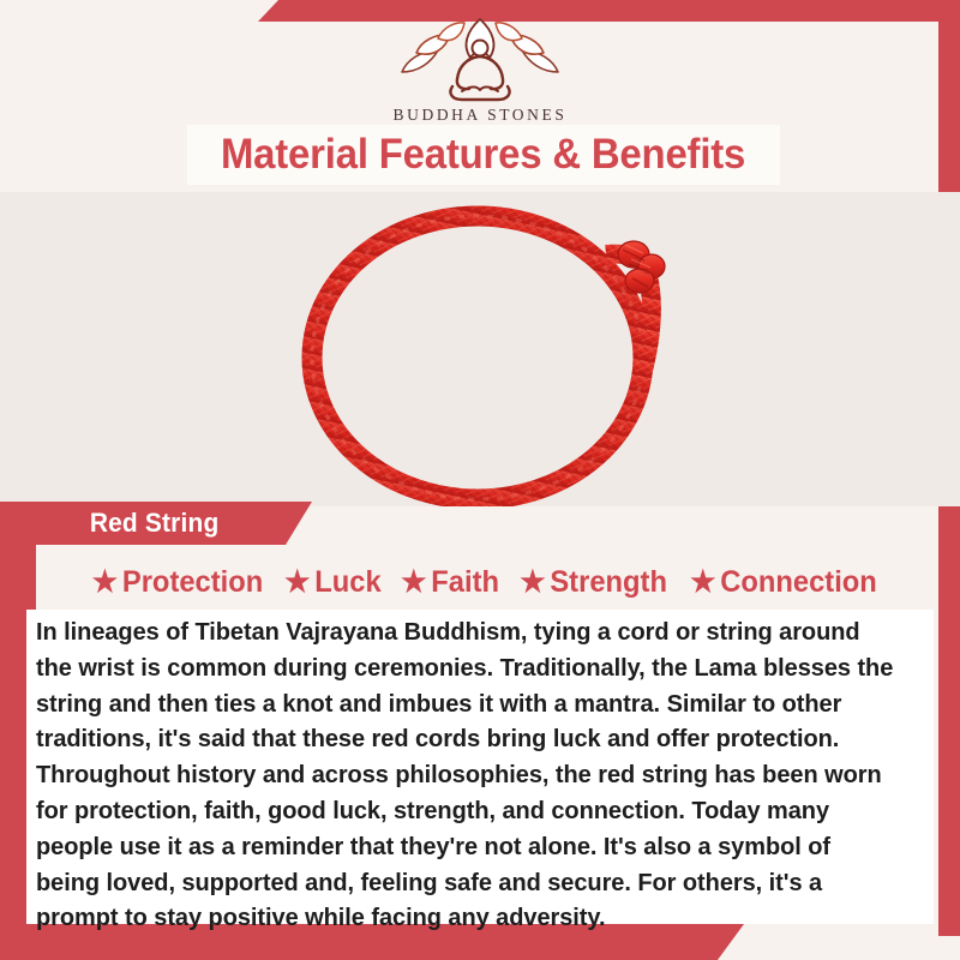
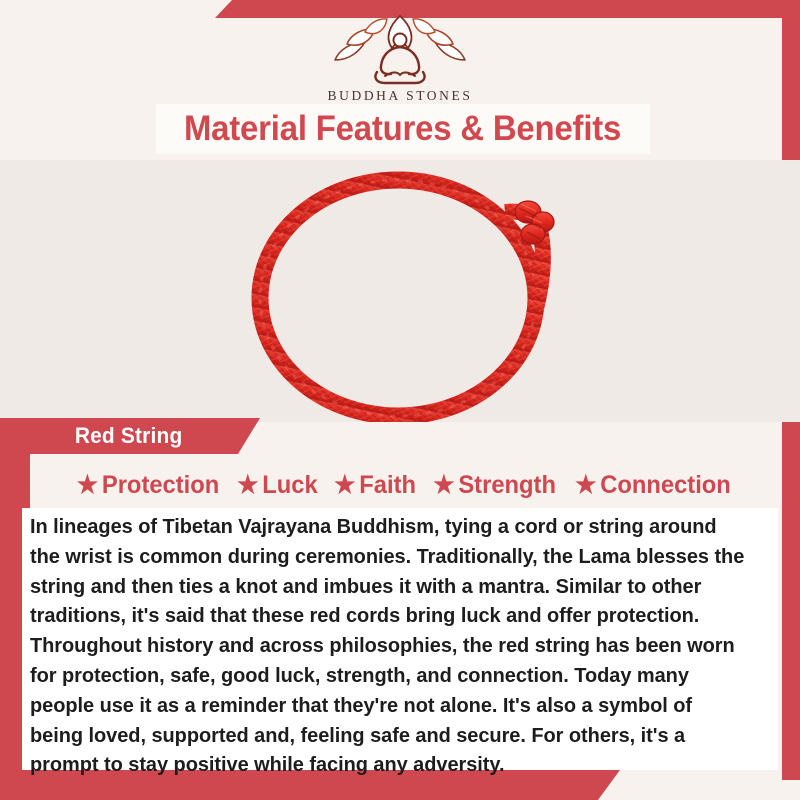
  BUDDHA STONES
  Material Features & Benefits
  Red String
  ★
  Protection
  ★
  Luck
  ★
  Faith
  ★
  Strength
  ★
  Connection
- In lineages of Tibetan Vajrayana Buddhism, tying a cord or string around the wrist is common during ceremonies. Traditionally, the Lama blesses the string and then ties a knot and imbues it with a mantra. Similar to other traditions, it's said that these red cords bring luck and offer protection. Throughout history and across philosophies, the red string has been worn for protection, faith, good luck, strength, and connection. Today many people use it as a reminder that they're not alone. It's also a symbol of being loved, supported and, feeling safe and secure. For others, it's a prompt to stay positive while facing any adversity.
+ In lineages of Tibetan Vajrayana Buddhism, tying a cord or string around the wrist is common during ceremonies. Traditionally, the Lama blesses the string and then ties a knot and imbues it with a mantra. Similar to other traditions, it's said that these red cords bring luck and offer protection. Throughout history and across philosophies, the red string has been worn for protection, safe, good luck, strength, and connection. Today many people use it as a reminder that they're not alone. It's also a symbol of being loved, supported and, feeling safe and secure. For others, it's a prompt to stay positive while facing any adversity.
